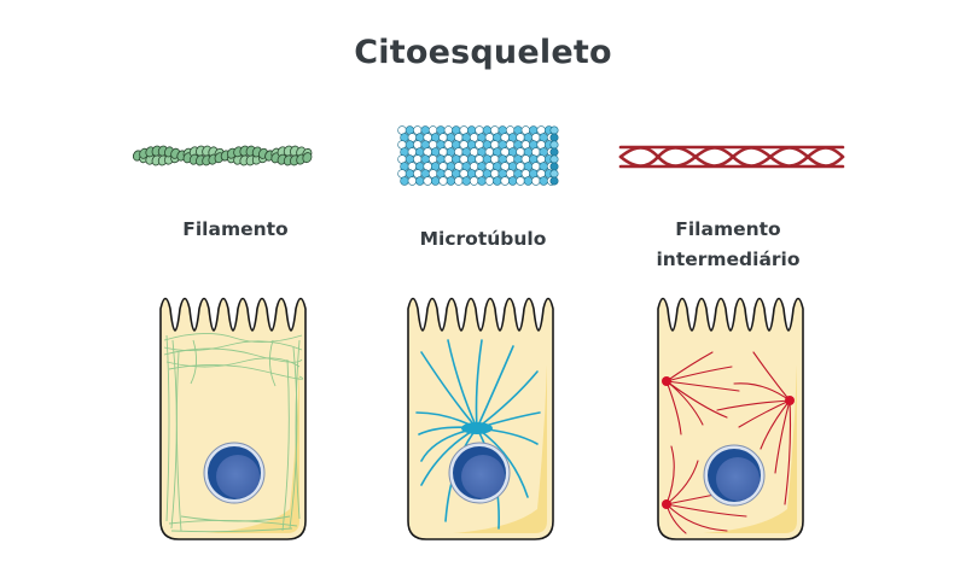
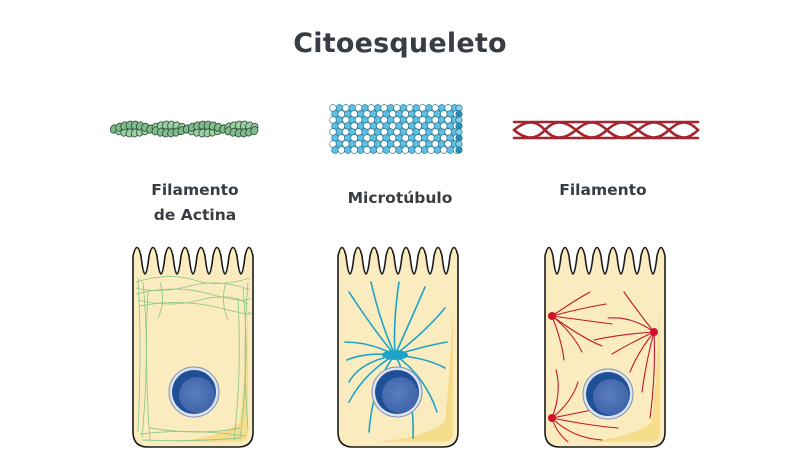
  Citoesqueleto
  Filamento
+ de Actina
  Microtúbulo
  Filamento
- intermediário
